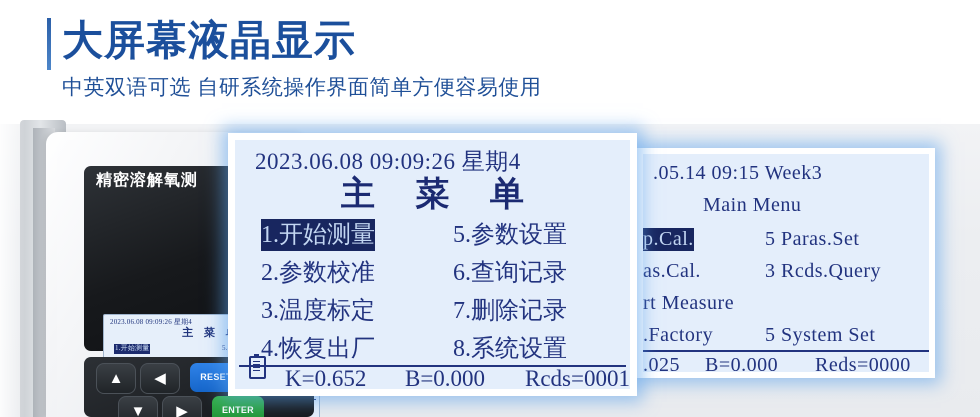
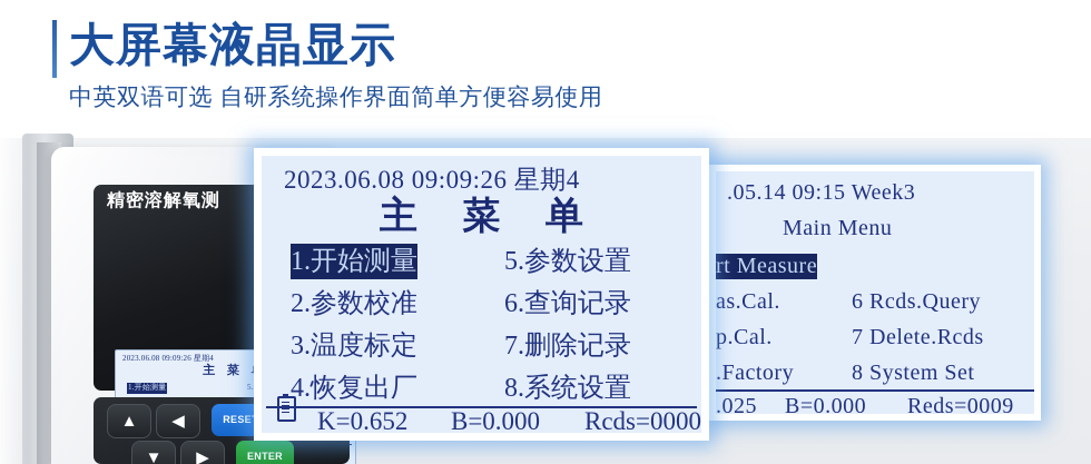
  大屏幕液晶显示
  中英双语可选 自研系统操作界面简单方便容易使用
  精密溶解氧测
  2023.06.08 09:09:26 星期4
  1.开始测量
  ▲
  ◀
  ▼
  ▶
  RESE
  ENTER
  .05.14 09:15 Week3
  Main Menu
- p.Cal.
+ rt Measure
  as.Cal.
- rt Measure
+ p.Cal.
  .Factory
- 5 Paras.Set
- 3 Rcds.Query
+ 6 Rcds.Query
+ 7 Delete.Rcds
- 5 System Set
+ 8 System Set
  .025
  B=0.000
- Reds=0000
+ Reds=0009
  2023.06.08 09:09:26 星期4
  主 菜 单
  1.开始测量
  2.参数校准
  3.温度标定
  4.恢复出厂
  5.参数设置
  6.查询记录
  7.删除记录
  8.系统设置
  K=0.652
  B=0.000
- Rcds=0001
+ Rcds=0000
